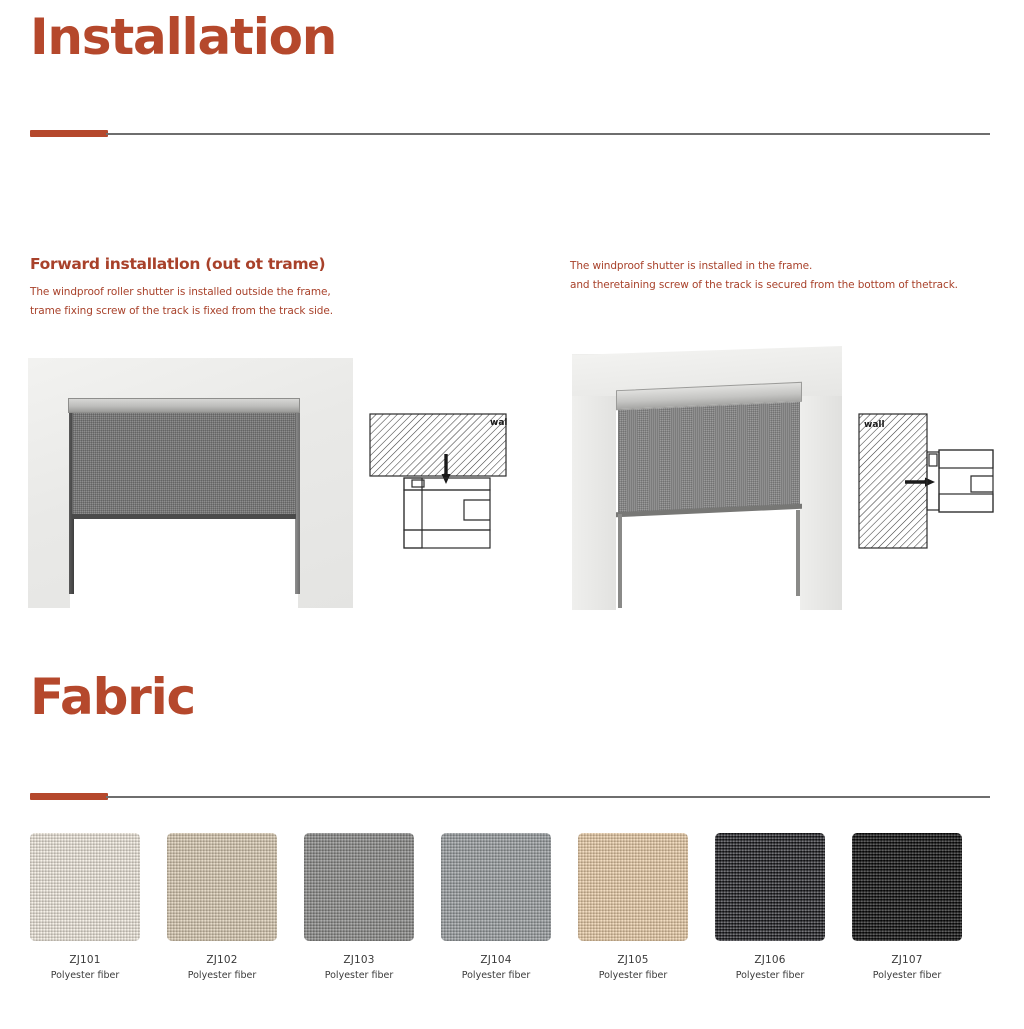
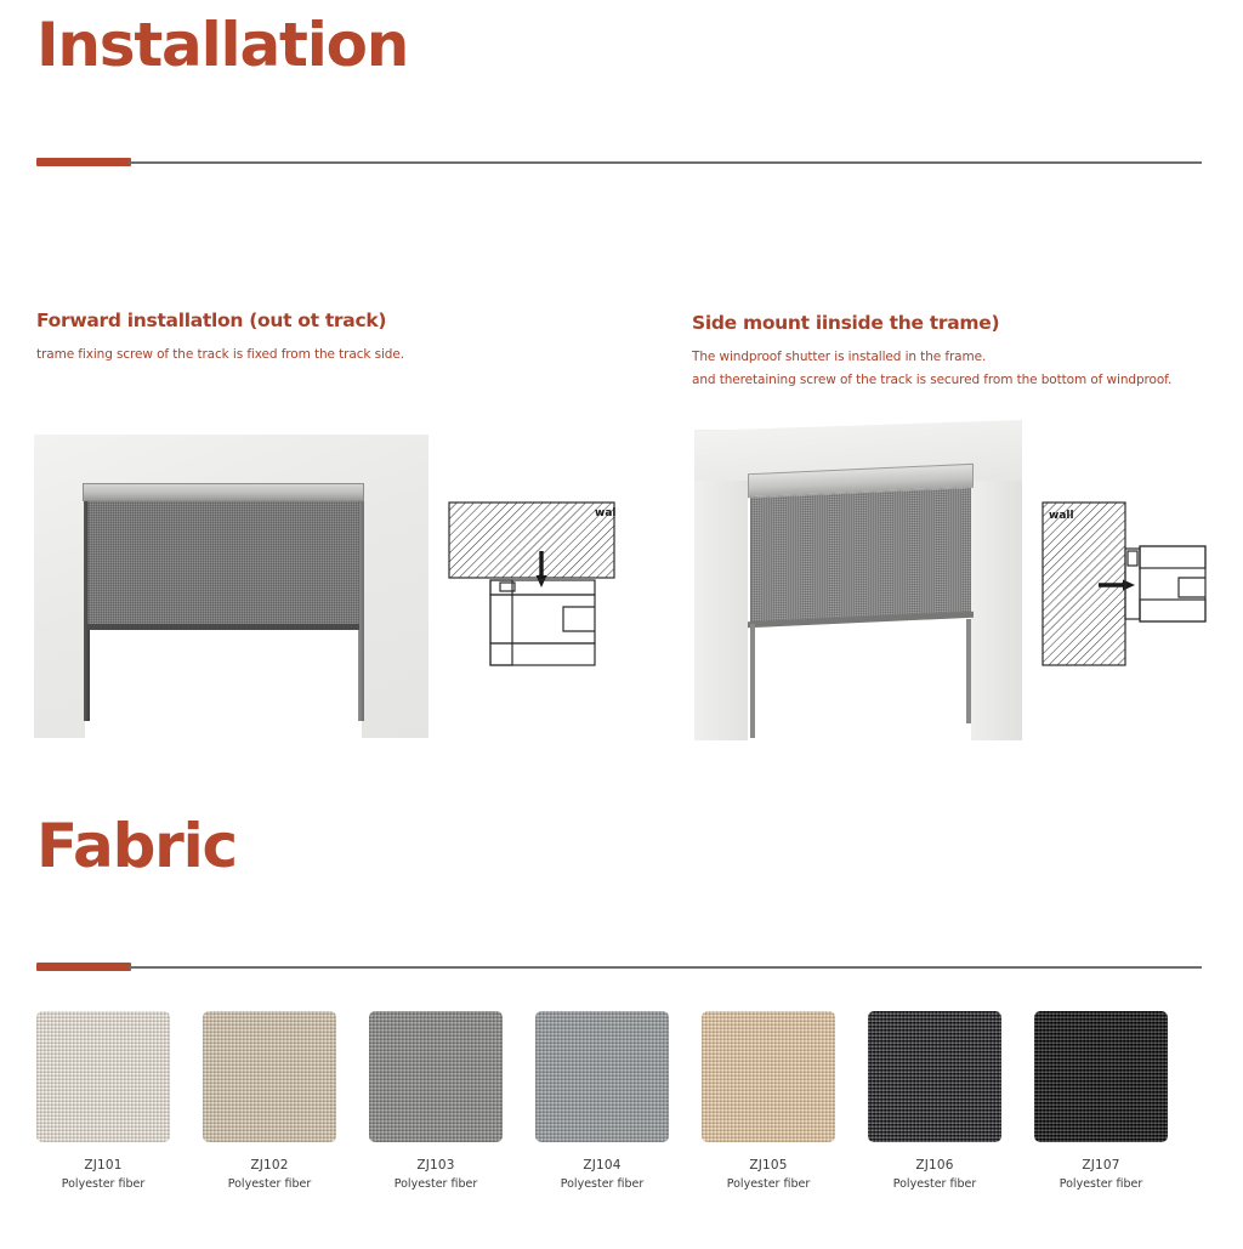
  Installation
- Forward installatlon (out ot trame)
+ Forward installatlon (out ot track)
- The windproof roller shutter is installed outside the frame,
  trame fixing screw of the track is fixed from the track side.
+ Side mount iinside the trame)
  The windproof shutter is installed in the frame.
- and theretaining screw of the track is secured from the bottom of thetrack.
+ and theretaining screw of the track is secured from the bottom of windproof.
  wal
  wall
  Fabric
  ZJ101
  Polyester fiber
  ZJ102
  Polyester fiber
  ZJ103
  Polyester fiber
  ZJ104
  Polyester fiber
  ZJ105
  Polyester fiber
  ZJ106
  Polyester fiber
  ZJ107
  Polyester fiber
